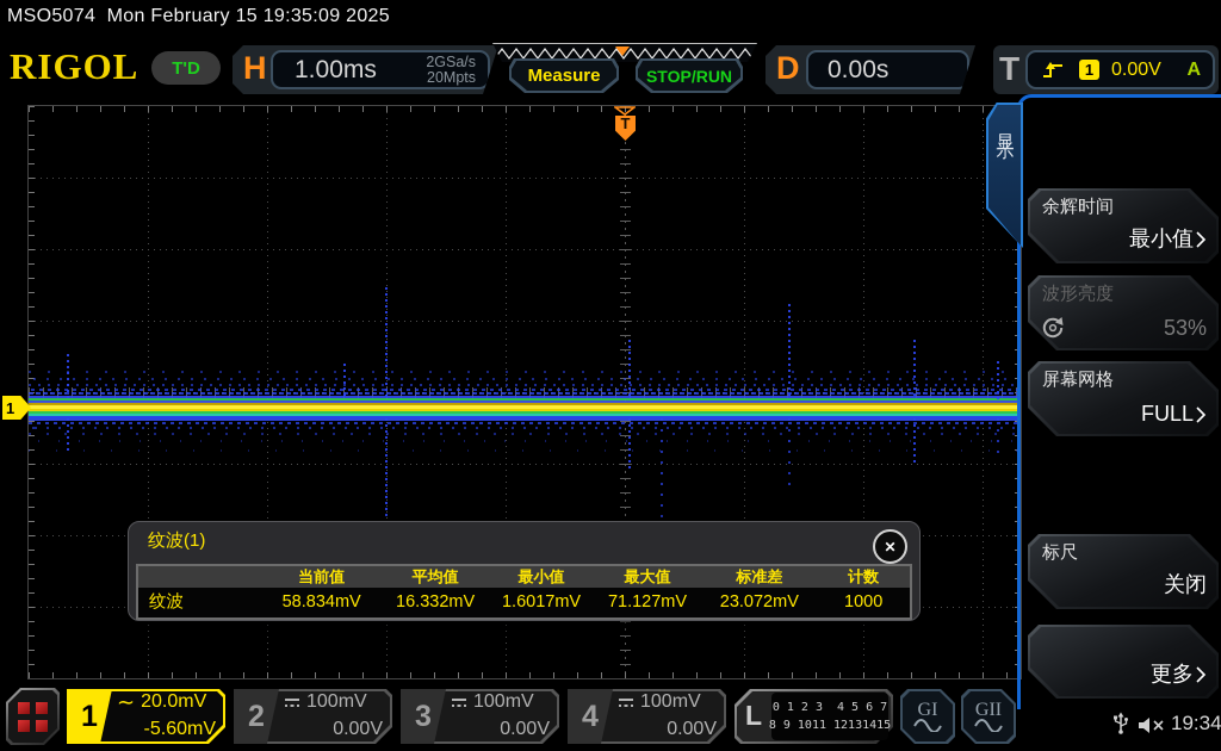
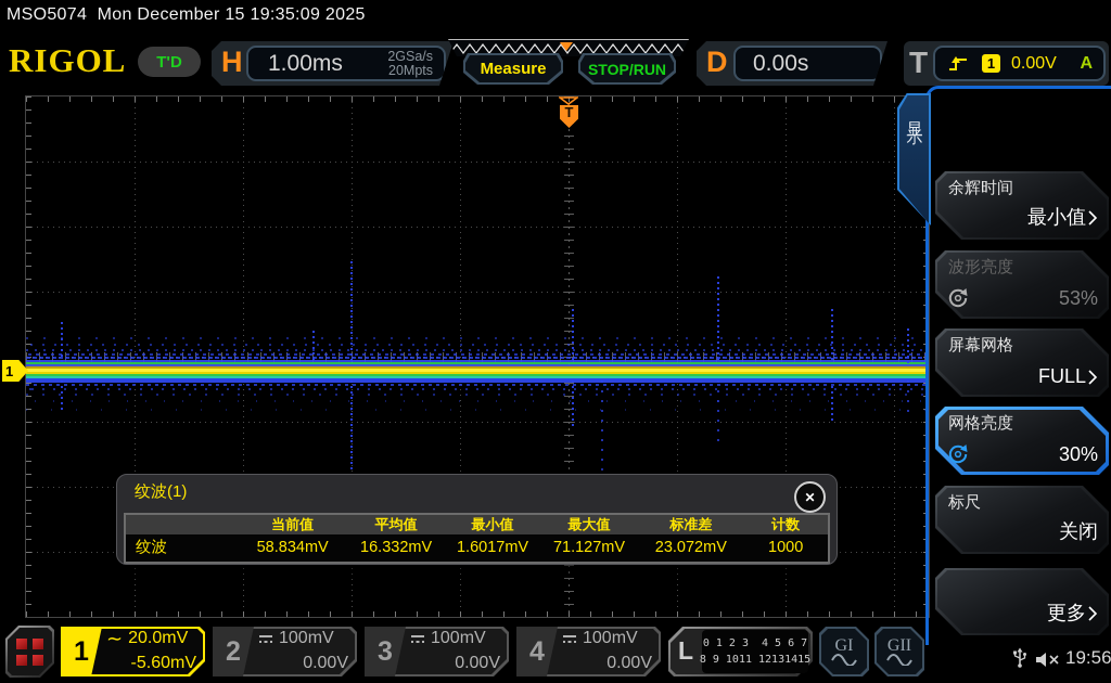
- MSO5074 Mon February 15 19:35:09 2025
+ MSO5074 Mon December 15 19:35:09 2025
  RIGOL
  T'D
  H
  1.00ms
  2GSa/s
  20Mpts
  Measure
  STOP/RUN
  D
  0.00s
  T
  1
  0.00V
  A
  1
  T
  纹波(1)
  ✕
  当前值
  平均值
  最小值
  最大值
  标准差
  计数
  纹波
  58.834mV
  16.332mV
  1.6017mV
  71.127mV
  23.072mV
  1000
  余辉时间
  最小值
  波形亮度
  53%
  屏幕网格
  FULL
+ 网格亮度
+ 30%
  标尺
  关闭
  更多
  1
  ∼
  20.0mV
  -5.60mV
  2
  100mV
  0.00V
  3
  100mV
  0.00V
  4
  100mV
  0.00V
  L
  0 1 2 3 4 5 6 7
  8 9 1011 12131415
  GI
  GII
- 19:34
+ 19:56
